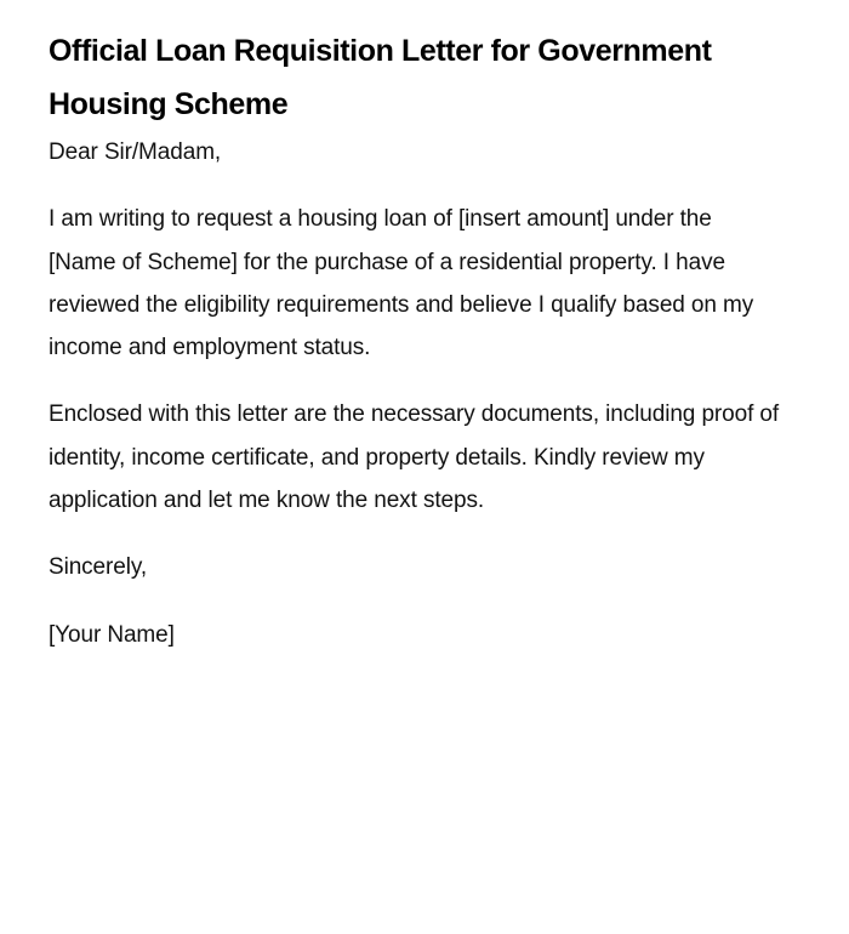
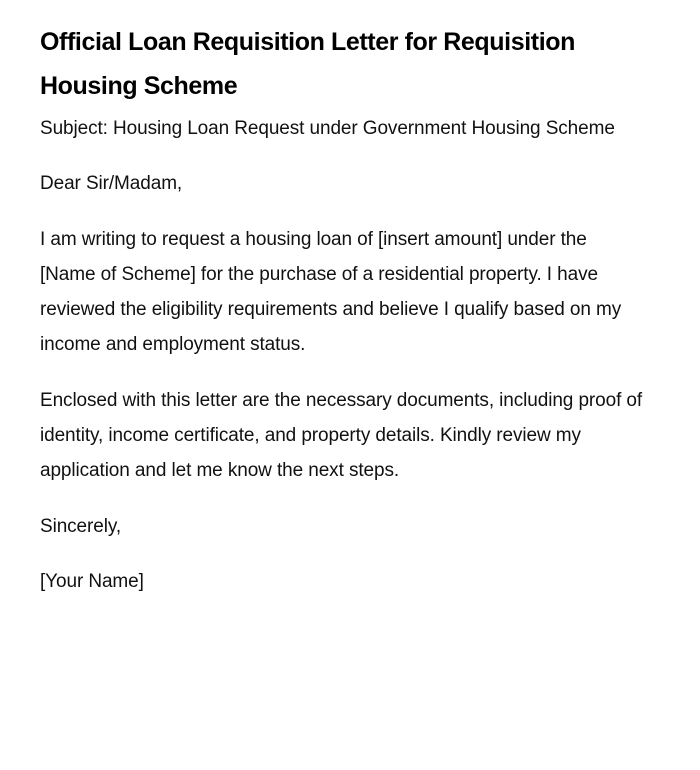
- Official Loan Requisition Letter for Government Housing Scheme
+ Official Loan Requisition Letter for Requisition Housing Scheme
+ Subject: Housing Loan Request under Government Housing Scheme
  Dear Sir/Madam,
  I am writing to request a housing loan of [insert amount] under the [Name of Scheme] for the purchase of a residential property. I have reviewed the eligibility requirements and believe I qualify based on my income and employment status.
  Enclosed with this letter are the necessary documents, including proof of identity, income certificate, and property details. Kindly review my application and let me know the next steps.
  Sincerely,
  [Your Name]
